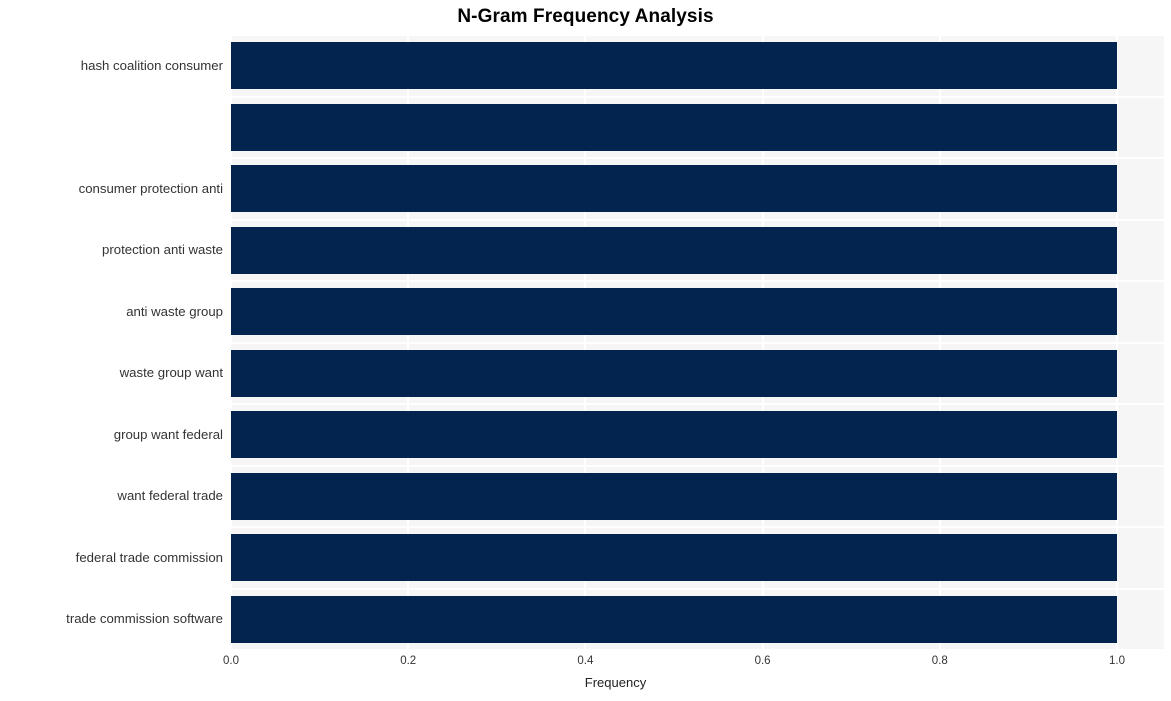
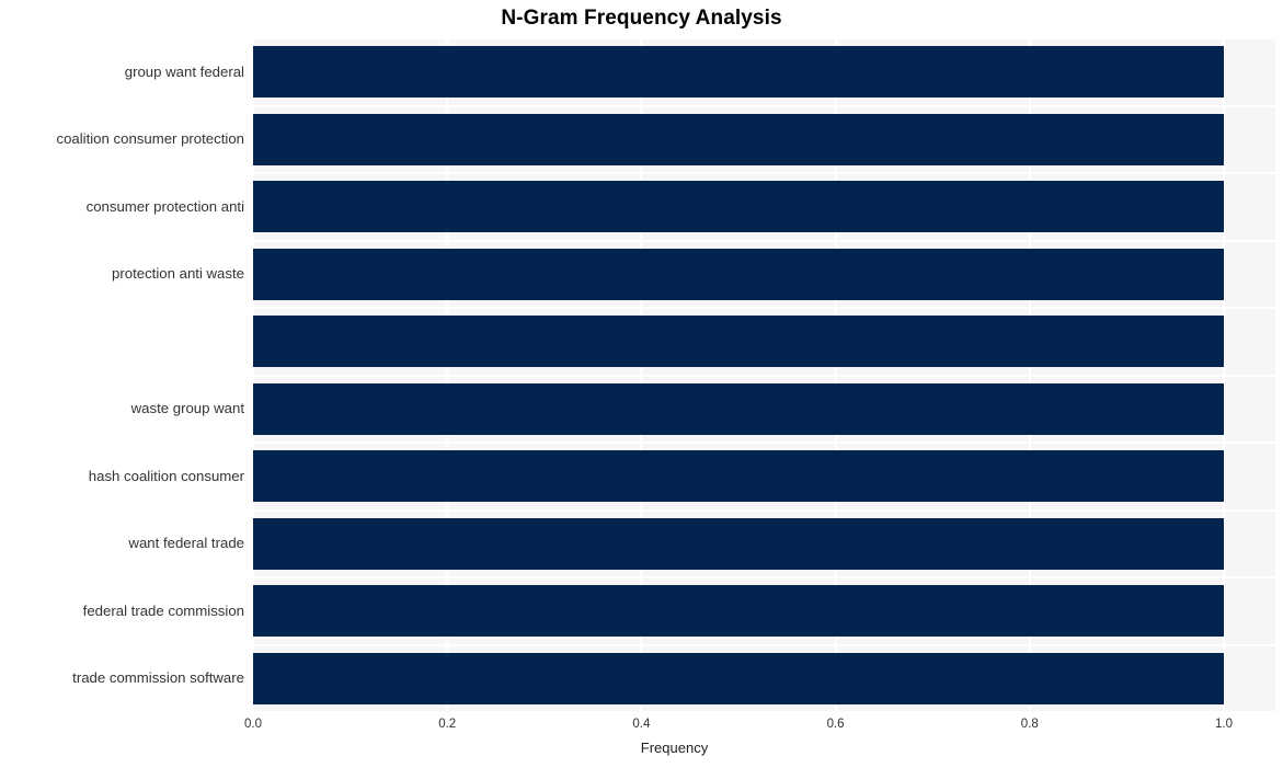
  N-Gram Frequency Analysis
- hash coalition consumer
+ group want federal
+ coalition consumer protection
  consumer protection anti
  protection anti waste
- anti waste group
  waste group want
- group want federal
+ hash coalition consumer
  want federal trade
  federal trade commission
  trade commission software
  0.0
  0.2
  0.4
  0.6
  0.8
  1.0
  Frequency
